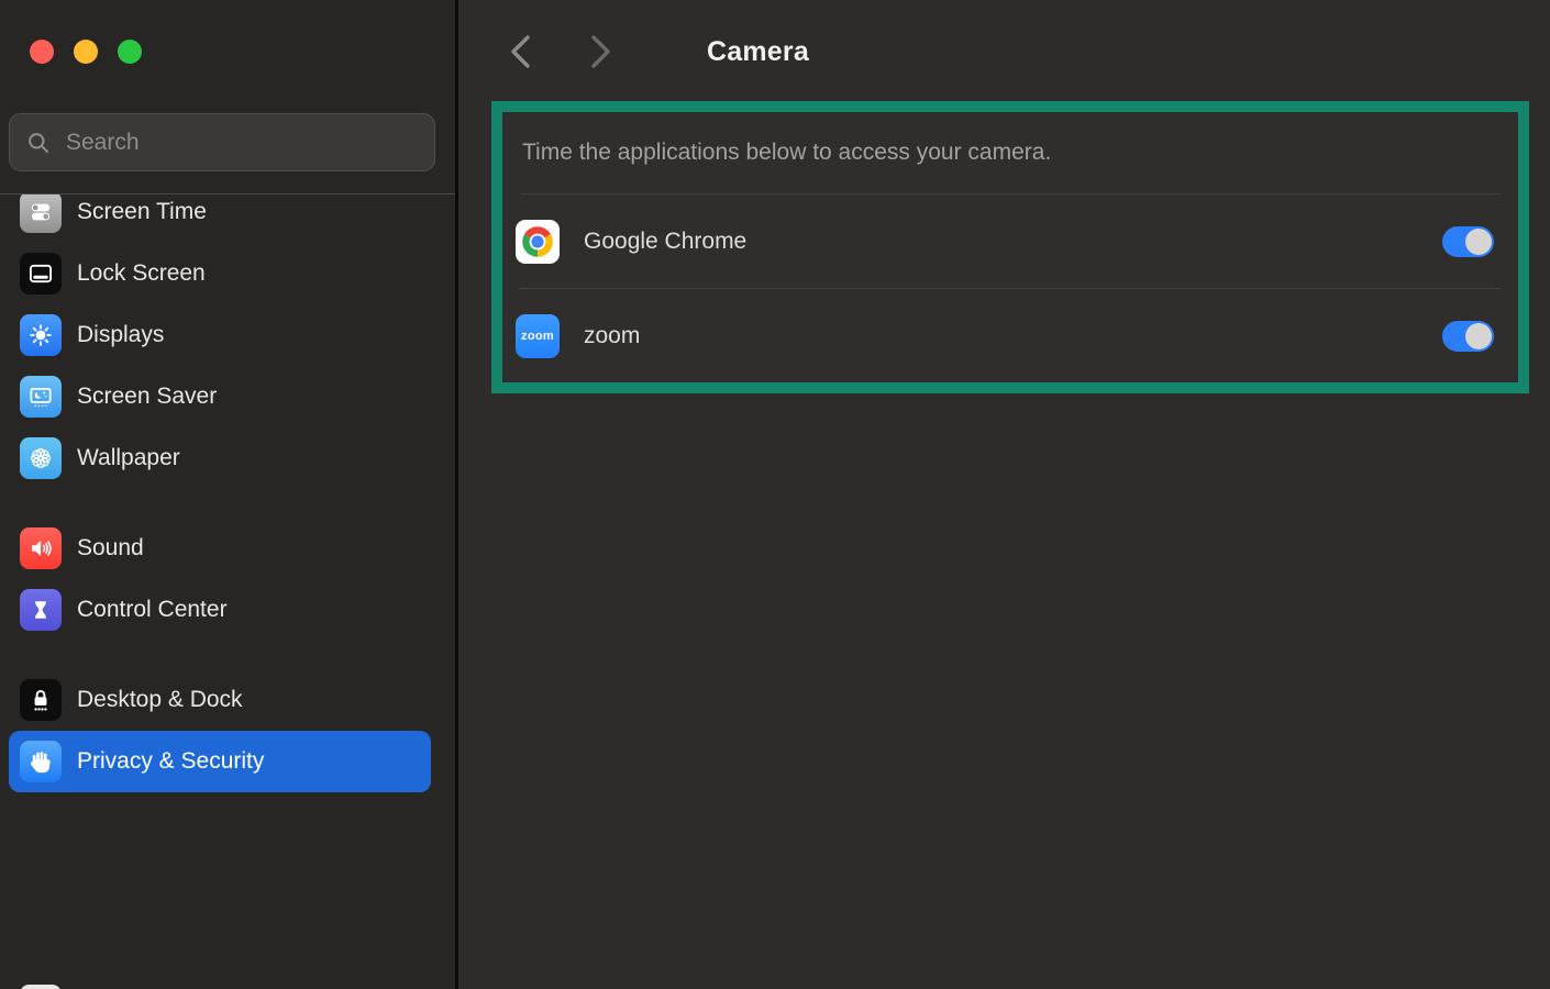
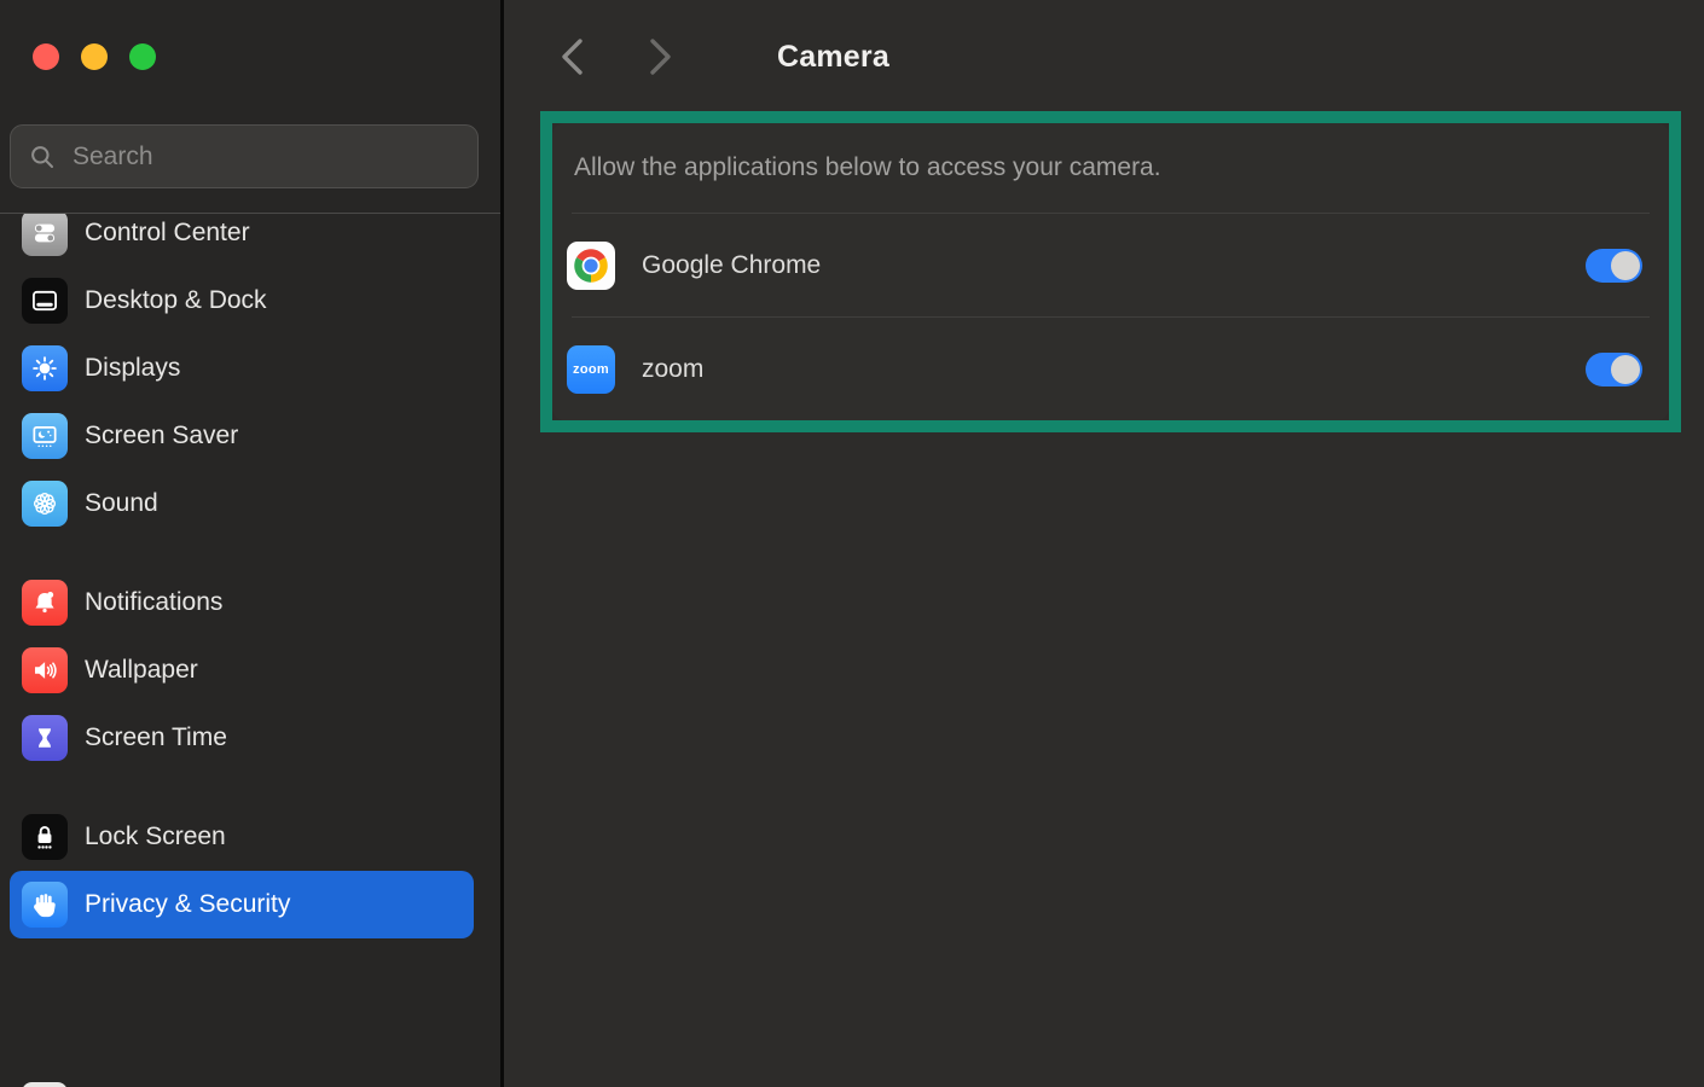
  Search
- Screen Time
+ Control Center
- Lock Screen
+ Desktop & Dock
  Displays
  Screen Saver
- Wallpaper
+ Sound
+ Notifications
- Sound
+ Wallpaper
- Control Center
+ Screen Time
- Desktop & Dock
+ Lock Screen
  Privacy & Security
  Camera
- Time the applications below to access your camera.
+ Allow the applications below to access your camera.
  Google Chrome
  zoom
  zoom
